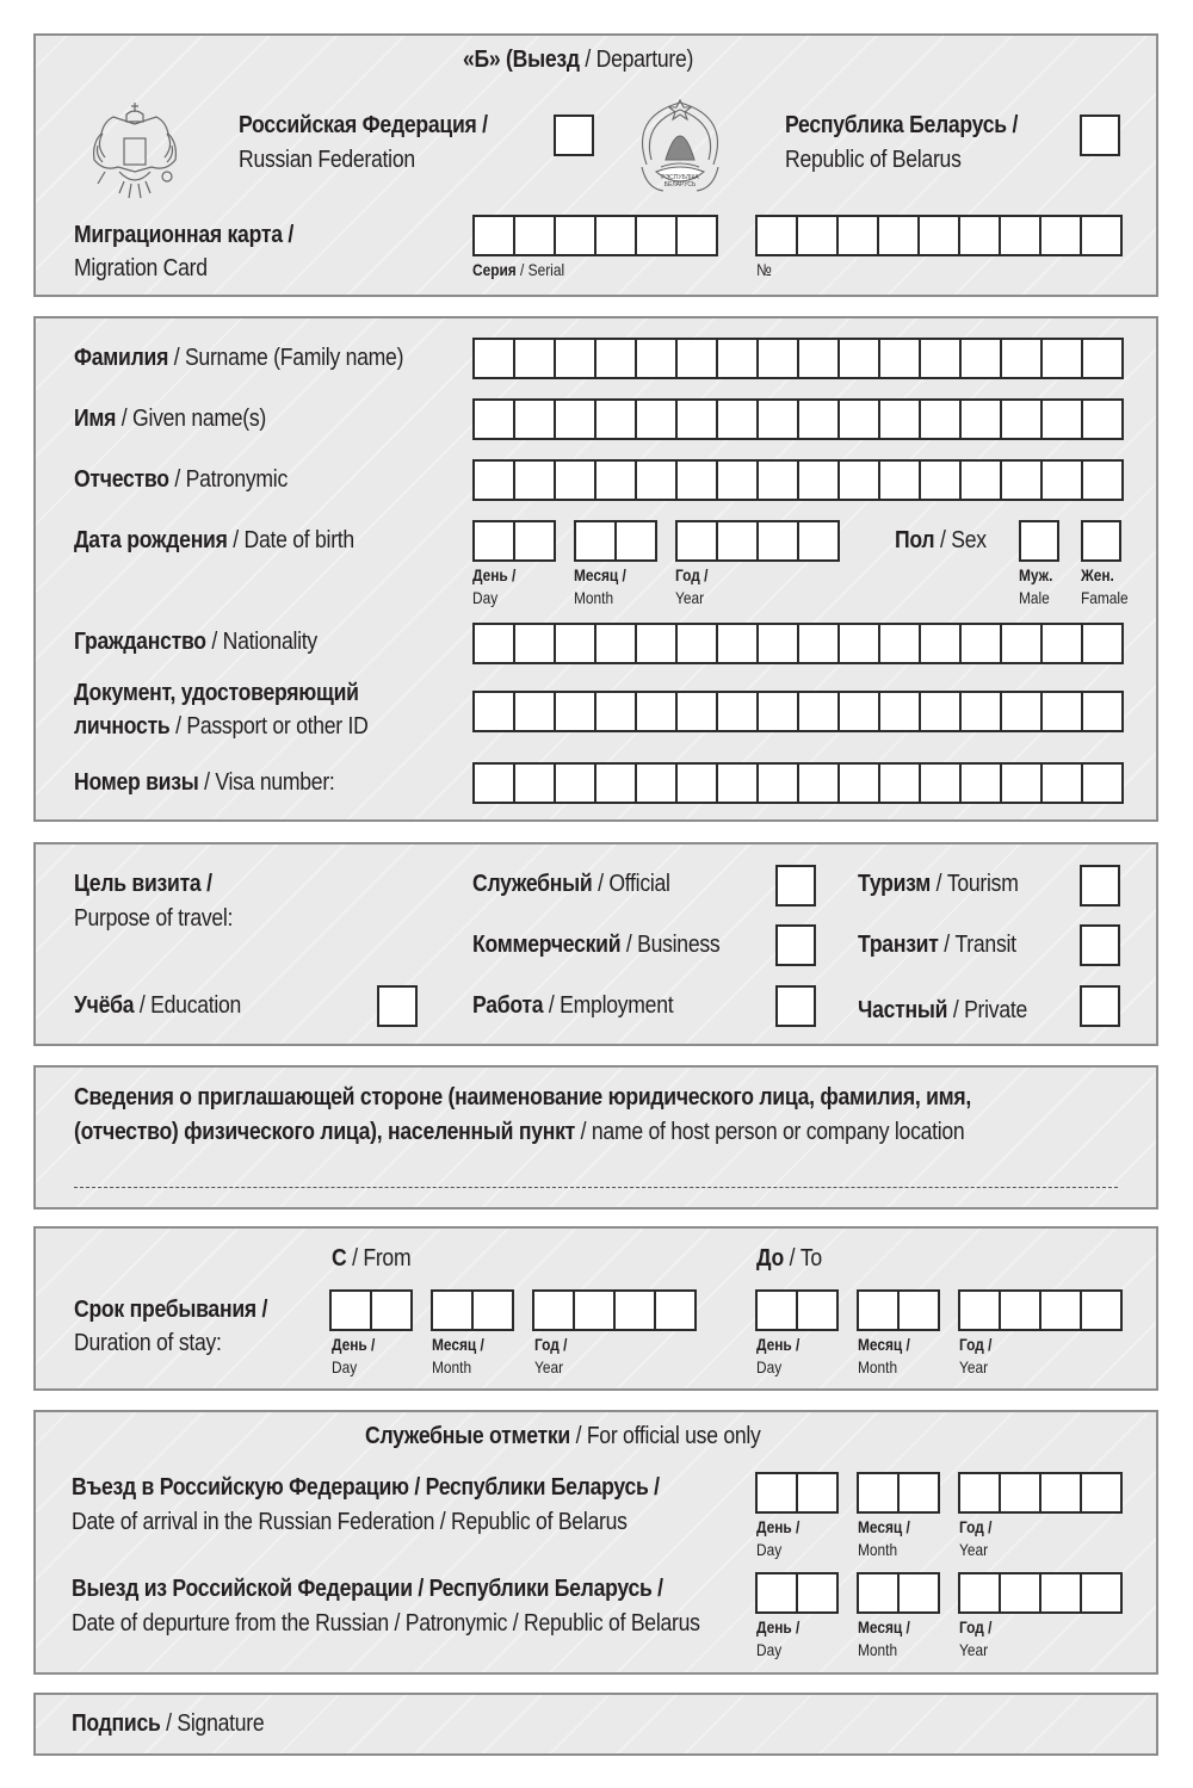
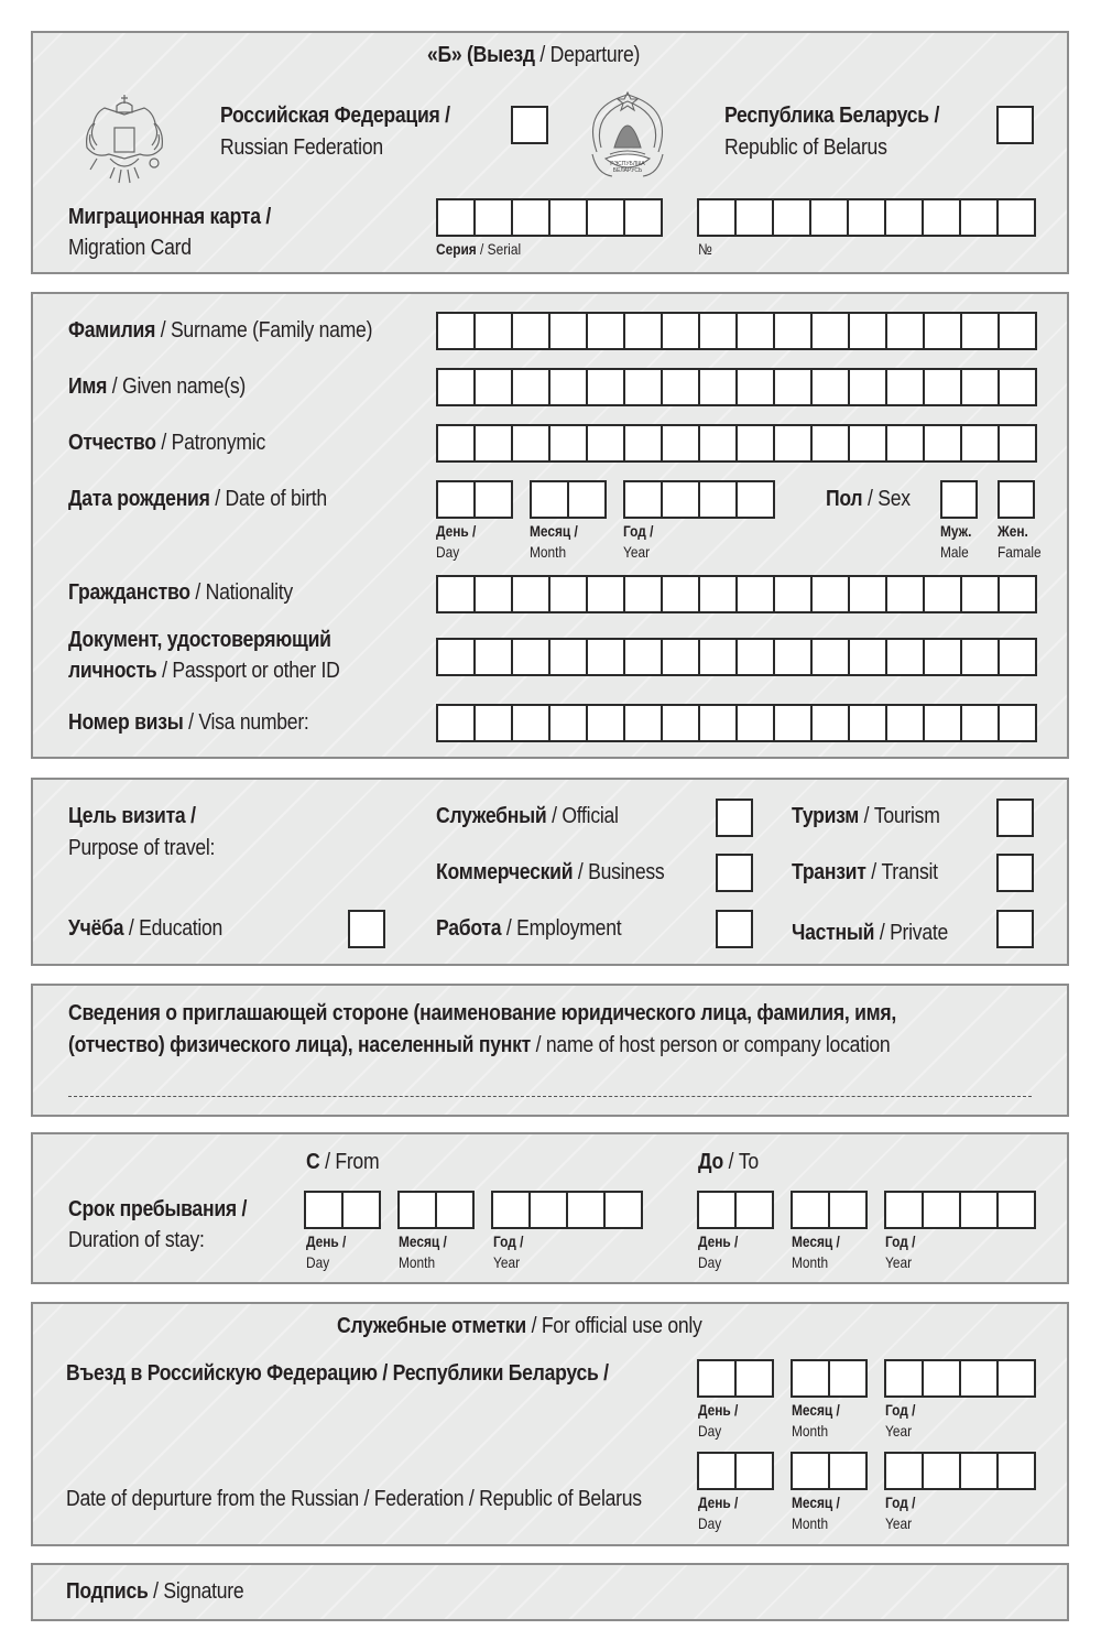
  «Б» (Выезд / Departure)
  Российская Федерация /
  Russian Federation
  Республика Беларусь /
  Republic of Belarus
  Миграционная карта /
  Migration Card
  Серия / Serial
  №
  Фамилия / Surname (Family name)
  Имя / Given name(s)
  Отчество / Patronymic
  Дата рождения / Date of birth
  День /
  Day
  Месяц /
  Month
  Год /
  Year
  Пол / Sex
  Муж.
  Male
  Жен.
  Famale
  Гражданство / Nationality
  Документ, удостоверяющий
  личность / Passport or other ID
  Номер визы / Visa number:
  Цель визита /
  Purpose of travel:
  Служебный / Official
  Туризм / Tourism
  Коммерческий / Business
  Транзит / Transit
  Учёба / Education
  Работа / Employment
  Частный / Private
  Сведения о приглашающей стороне (наименование юридического лица, фамилия, имя,
  (отчество) физического лица), населенный пункт / name of host person or company location
  С / From
  До / To
  Срок пребывания /
  Duration of stay:
  День /
  Day
  Месяц /
  Month
  Год /
  Year
  День /
  Day
  Месяц /
  Month
  Год /
  Year
  Служебные отметки / For official use only
  Въезд в Российскую Федерацию / Республики Беларусь /
- Date of arrival in the Russian Federation / Republic of Belarus
  День /
  Day
  Месяц /
  Month
  Год /
  Year
- Выезд из Российской Федерации / Республики Беларусь /
- Date of depurture from the Russian / Patronymic / Republic of Belarus
+ Date of depurture from the Russian / Federation / Republic of Belarus
  День /
  Day
  Месяц /
  Month
  Год /
  Year
  Подпись / Signature
